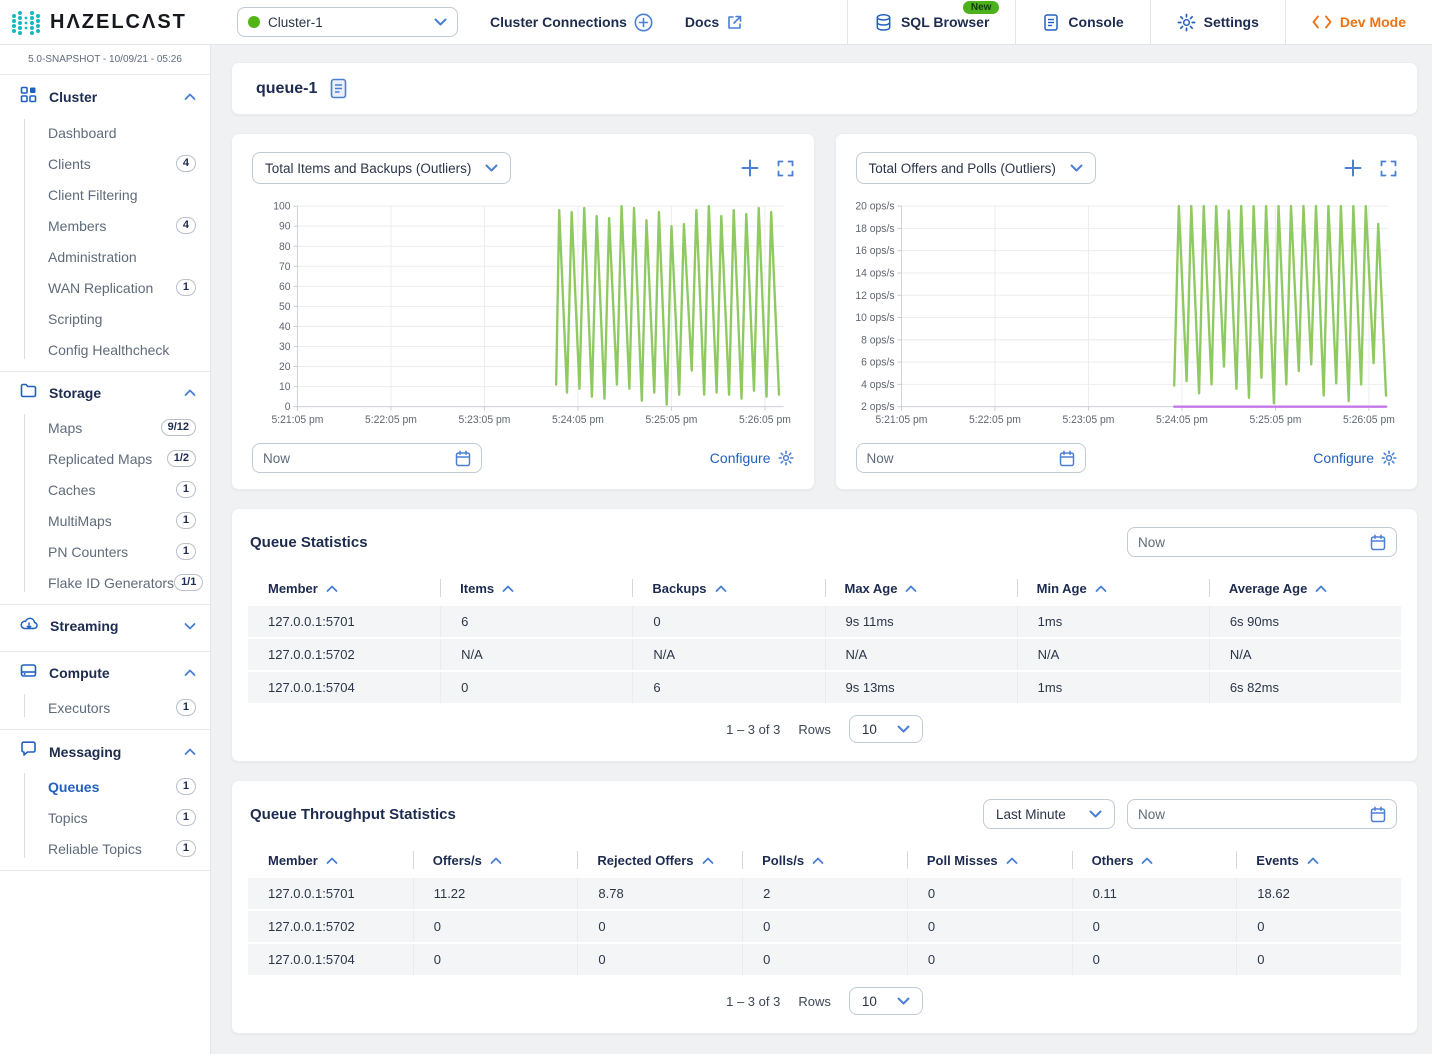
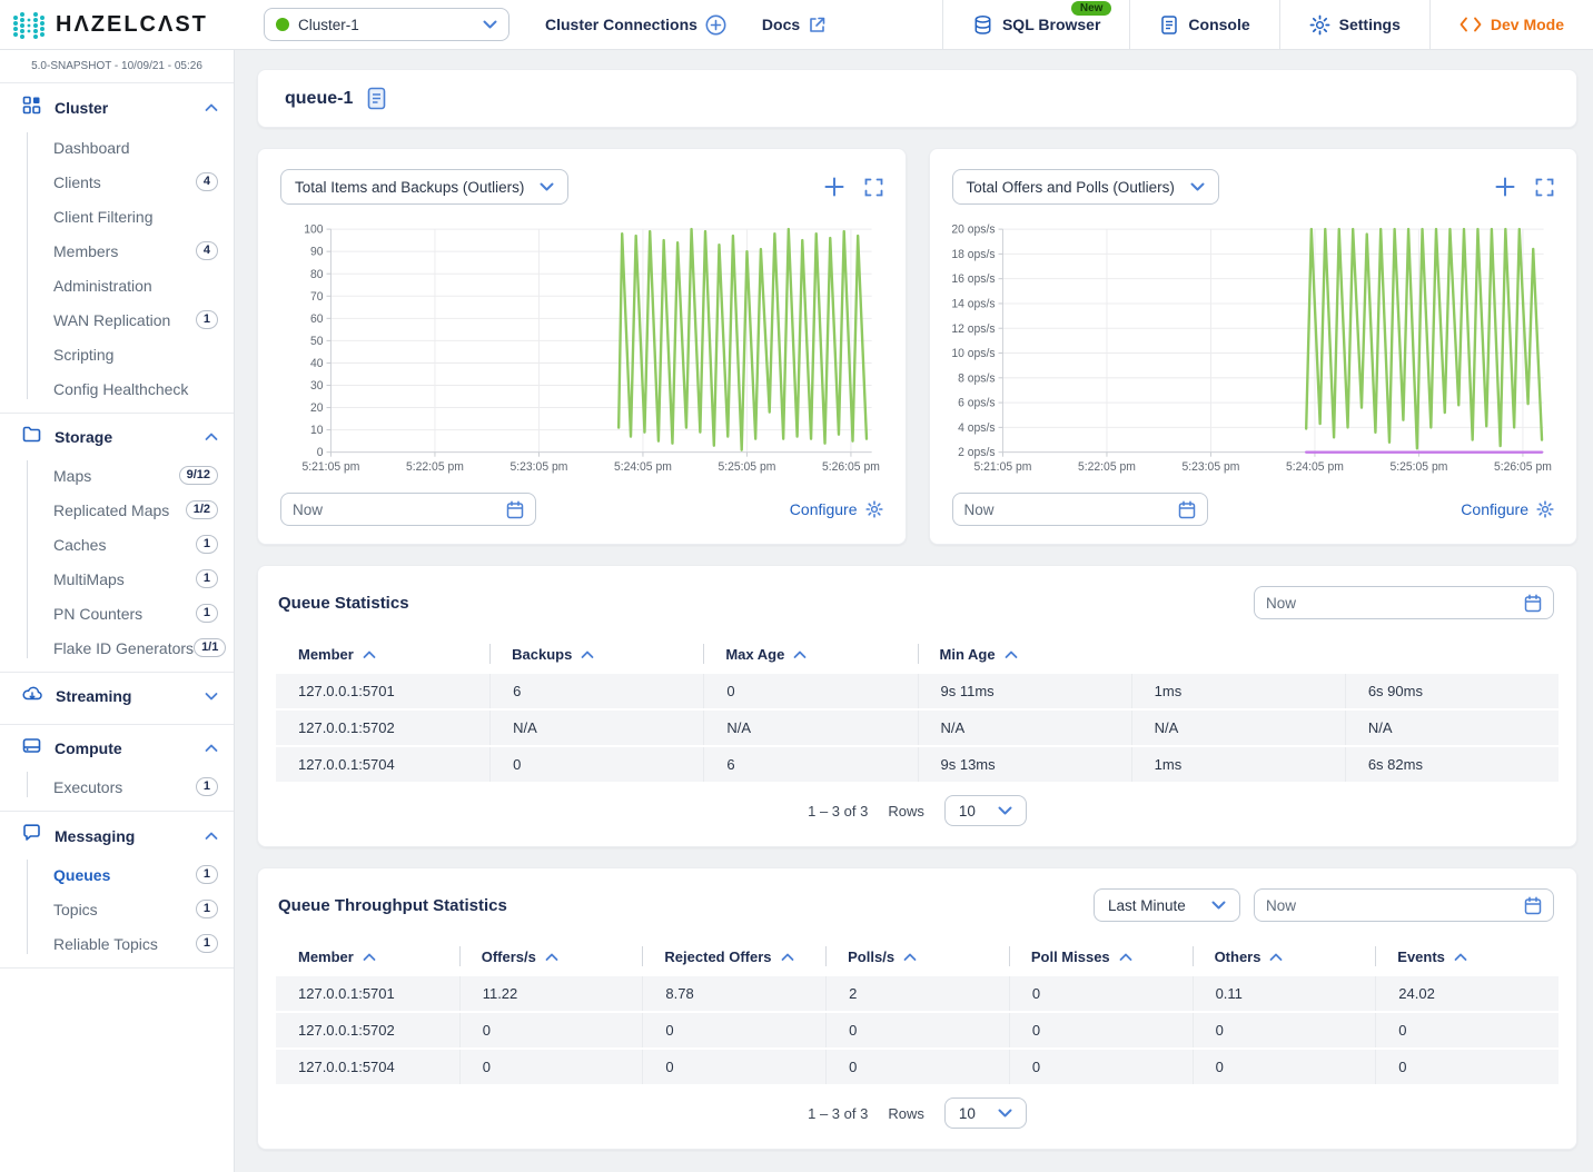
  HΛZELCΛST
  Cluster-1
  Cluster Connections
  Docs
  New
  SQL Browser
  Console
  Settings
  Dev Mode
  5.0-SNAPSHOT - 10/09/21 - 05:26
  Cluster
  Dashboard
  Clients
  4
  Client Filtering
  Members
  4
  Administration
  WAN Replication
  1
  Scripting
  Config Healthcheck
  Storage
  Maps
  9/12
  Replicated Maps
  1/2
  Caches
  1
  MultiMaps
  1
  PN Counters
  1
  Flake ID Generators
  1/1
  Streaming
  Compute
  Executors
  1
  Messaging
  Queues
  1
  Topics
  1
  Reliable Topics
  1
  queue-1
  Total Items and Backups (Outliers)
  0
  10
  20
  30
  40
  50
  60
  70
  80
  90
  100
  5:21:05 pm
  5:22:05 pm
  5:23:05 pm
  5:24:05 pm
  5:25:05 pm
  5:26:05 pm
  Now
  Configure
  Total Offers and Polls (Outliers)
  2 ops/s
  4 ops/s
  6 ops/s
  8 ops/s
  10 ops/s
  12 ops/s
  14 ops/s
  16 ops/s
  18 ops/s
  20 ops/s
  5:21:05 pm
  5:22:05 pm
  5:23:05 pm
  5:24:05 pm
  5:25:05 pm
  5:26:05 pm
  Now
  Configure
  Queue Statistics
  Now
  Member
- Items
  Backups
  Max Age
  Min Age
- Average Age
  127.0.0.1:5701
  6
  0
  9s 11ms
  1ms
  6s 90ms
  127.0.0.1:5702
  N/A
  N/A
  N/A
  N/A
  N/A
  127.0.0.1:5704
  0
  6
  9s 13ms
  1ms
  6s 82ms
  1 – 3 of 3
  Rows
  10
  Queue Throughput Statistics
  Last Minute
  Now
  Member
  Offers/s
  Rejected Offers
  Polls/s
  Poll Misses
  Others
  Events
  127.0.0.1:5701
  11.22
  8.78
  2
  0
  0.11
- 18.62
+ 24.02
  127.0.0.1:5702
  0
  0
  0
  0
  0
  0
  127.0.0.1:5704
  0
  0
  0
  0
  0
  0
  1 – 3 of 3
  Rows
  10
